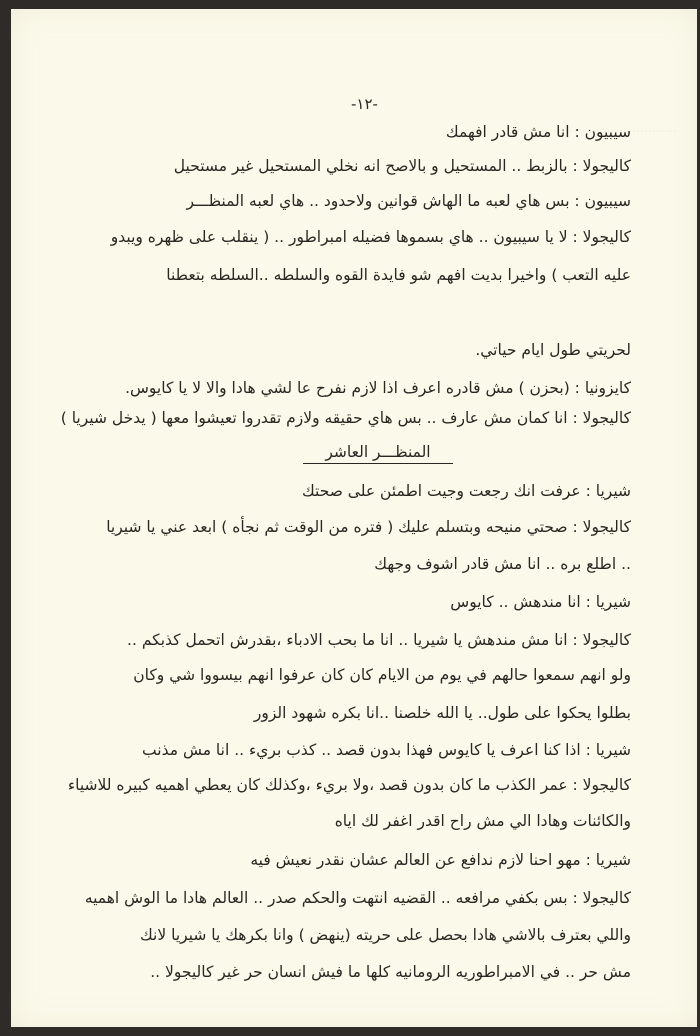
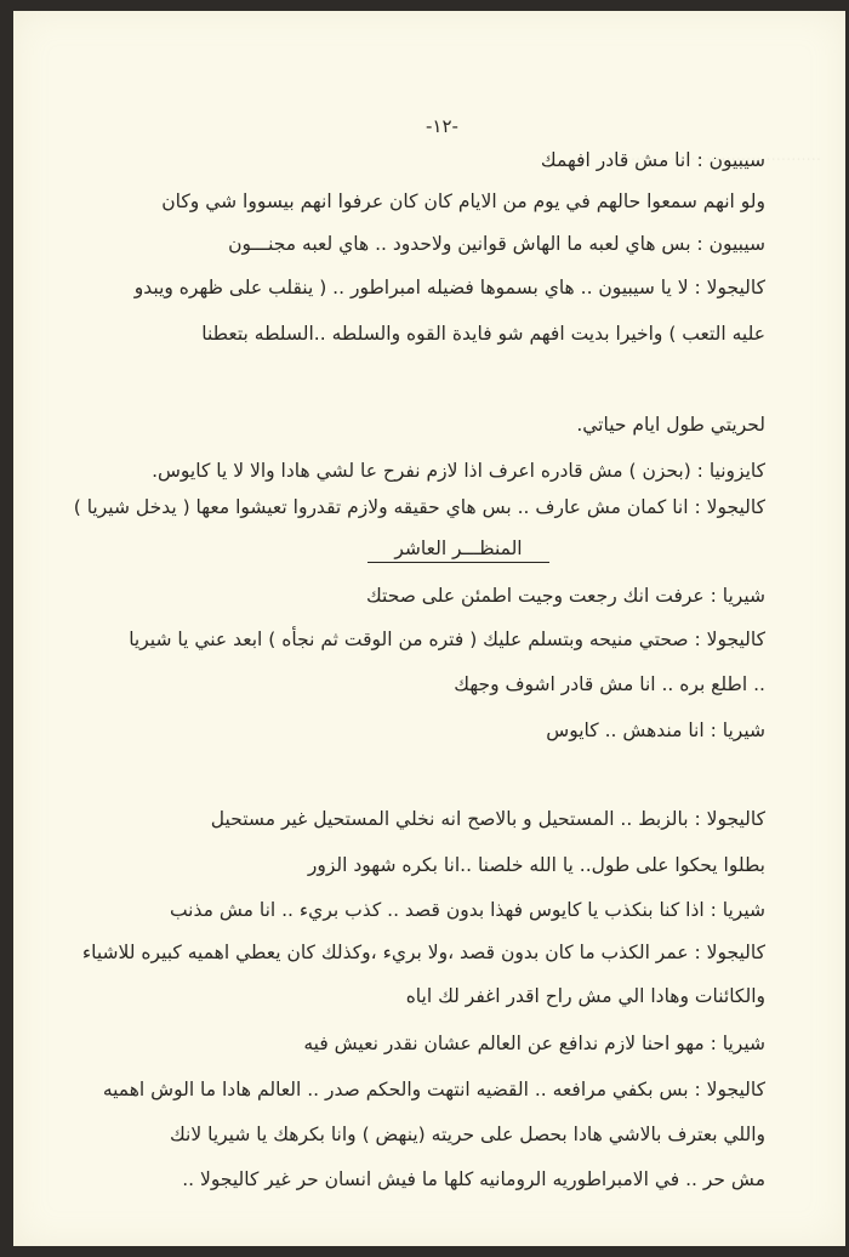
  -١٢-
  سيبيون : انا مش قادر افهمك
- كاليجولا : بالزبط .. المستحيل و بالاصح انه نخلي المستحيل غير مستحيل
+ ولو انهم سمعوا حالهم في يوم من الايام كان كان عرفوا انهم بيسووا شي وكان
- سيبيون : بس هاي لعبه ما الهاش قوانين ولاحدود .. هاي لعبه المنظـــر
+ سيبيون : بس هاي لعبه ما الهاش قوانين ولاحدود .. هاي لعبه مجنـــون
  كاليجولا : لا يا سيبيون .. هاي بسموها فضيله امبراطور .. ( ينقلب على ظهره ويبدو
  عليه التعب ) واخيرا بديت افهم شو فايدة القوه والسلطه ..السلطه بتعطنا
  لحريتي طول ايام حياتي.
  كايزونيا : (بحزن ) مش قادره اعرف اذا لازم نفرح عا لشي هادا والا لا يا كايوس.
  كاليجولا : انا كمان مش عارف .. بس هاي حقيقه ولازم تقدروا تعيشوا معها ( يدخل شيريا )
  المنظـــر العاشر
  شيريا : عرفت انك رجعت وجيت اطمئن على صحتك
  كاليجولا : صحتي منيحه وبتسلم عليك ( فتره من الوقت ثم نجأه ) ابعد عني يا شيريا
  .. اطلع بره .. انا مش قادر اشوف وجهك
  شيريا : انا مندهش .. كايوس
- كاليجولا : انا مش مندهش يا شيريا .. انا ما بحب الادباء ،بقدرش اتحمل كذبكم ..
- ولو انهم سمعوا حالهم في يوم من الايام كان كان عرفوا انهم بيسووا شي وكان
+ كاليجولا : بالزبط .. المستحيل و بالاصح انه نخلي المستحيل غير مستحيل
  بطلوا يحكوا على طول.. يا الله خلصنا ..انا بكره شهود الزور
- شيريا : اذا كنا اعرف يا كايوس فهذا بدون قصد .. كذب بريء .. انا مش مذنب
+ شيريا : اذا كنا بنكذب يا كايوس فهذا بدون قصد .. كذب بريء .. انا مش مذنب
  كاليجولا : عمر الكذب ما كان بدون قصد ،ولا بريء ،وكذلك كان يعطي اهميه كبيره للاشياء
  والكائنات وهادا الي مش راح اقدر اغفر لك اياه
  شيريا : مهو احنا لازم ندافع عن العالم عشان نقدر نعيش فيه
  كاليجولا : بس بكفي مرافعه .. القضيه انتهت والحكم صدر .. العالم هادا ما الوش اهميه
  واللي بعترف بالاشي هادا بحصل على حريته (ينهض ) وانا بكرهك يا شيريا لانك
  مش حر .. في الامبراطوريه الرومانيه كلها ما فيش انسان حر غير كاليجولا ..
